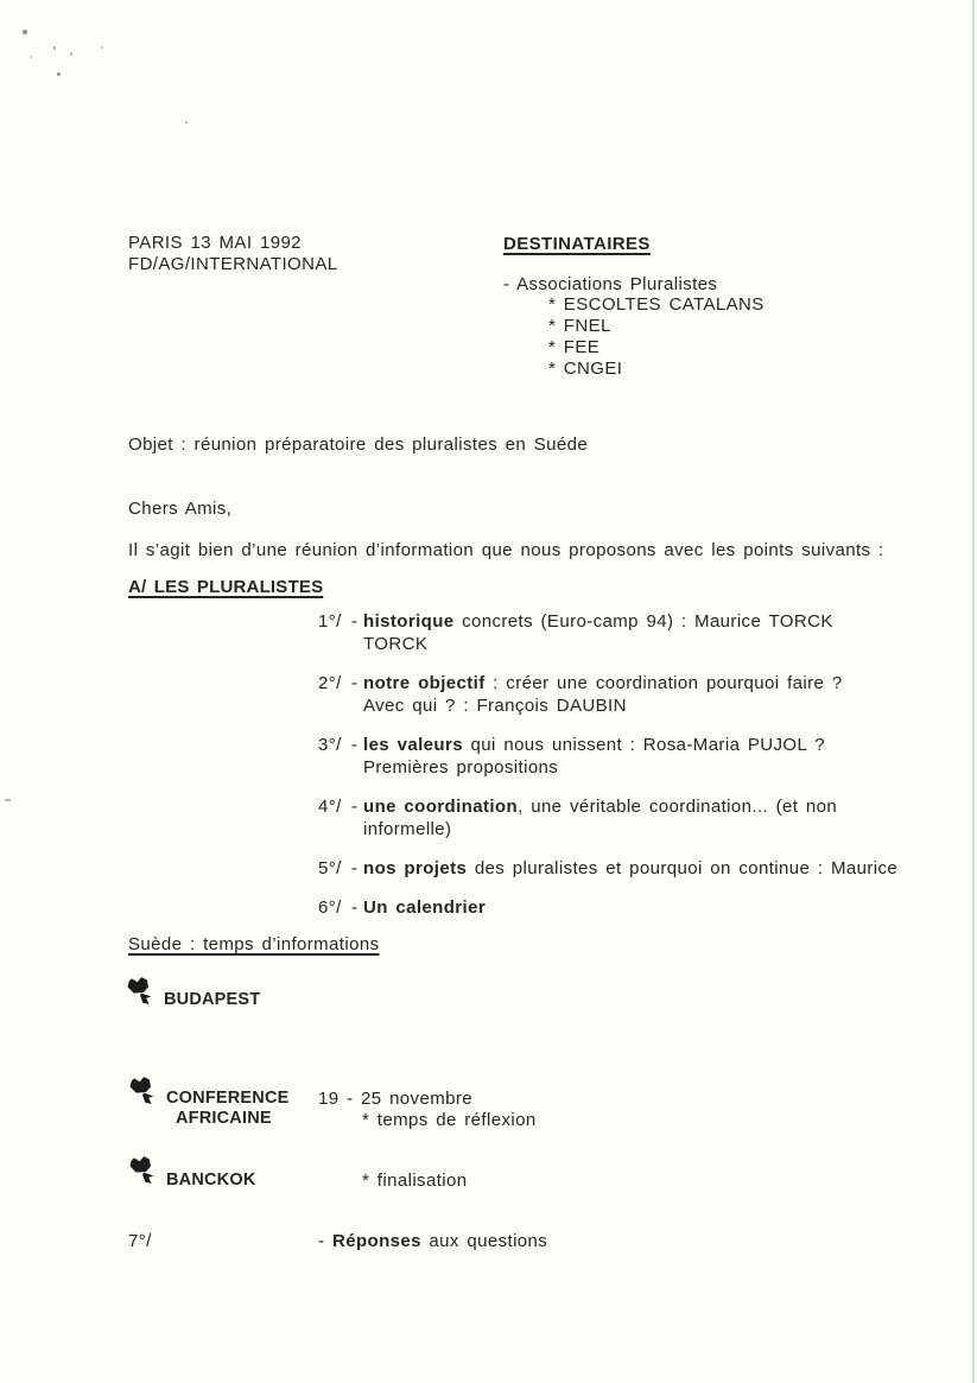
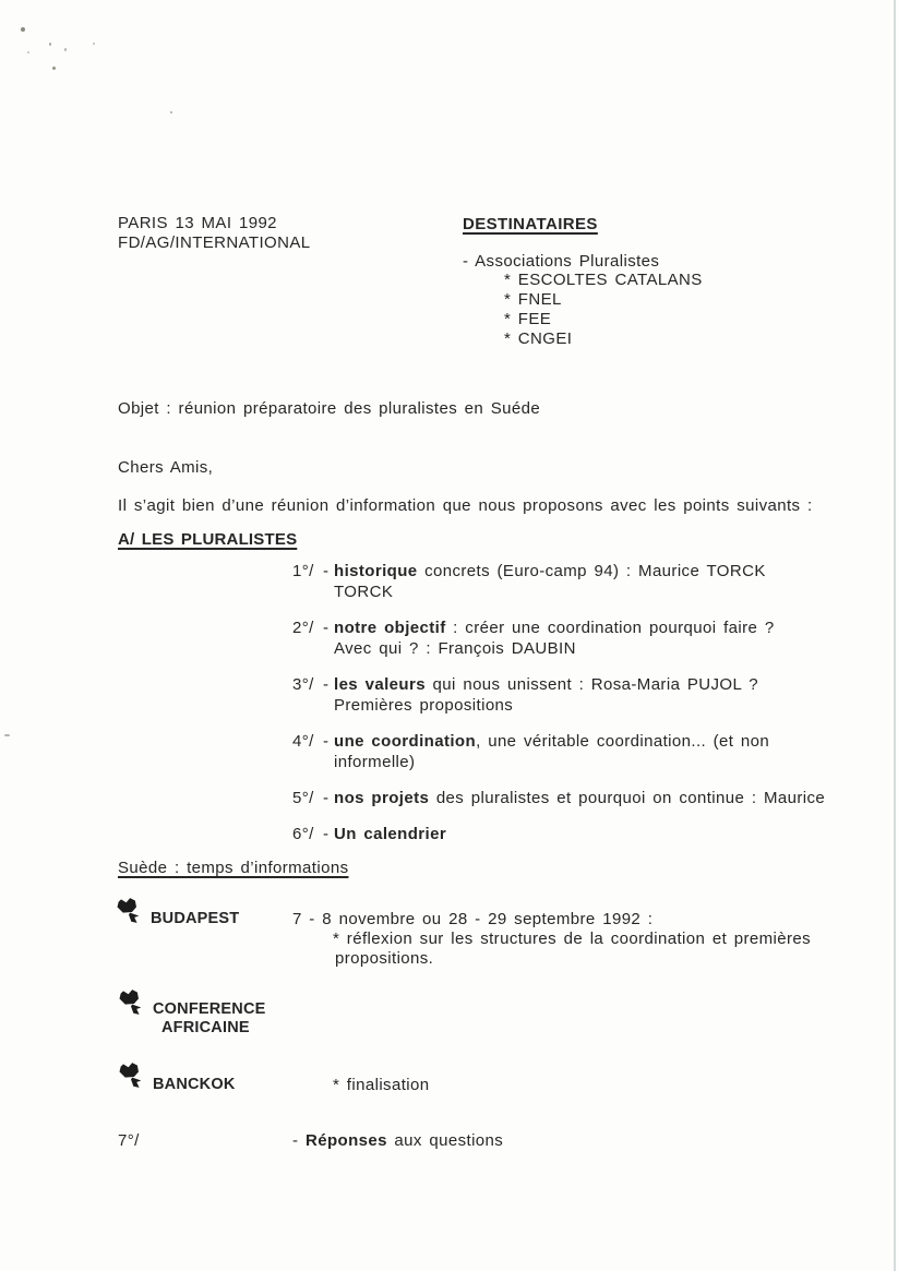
  PARIS 13 MAI 1992
  FD/AG/INTERNATIONAL
  DESTINATAIRES
  - Associations Pluralistes
  * ESCOLTES CATALANS
  * FNEL
  * FEE
  * CNGEI
  Objet : réunion préparatoire des pluralistes en Suéde
  Chers Amis,
  Il s’agit bien d’une réunion d’information que nous proposons avec les points suivants :
  A/ LES PLURALISTES
  1°/
  -
  historique concrets (Euro-camp 94) : Maurice TORCK
  TORCK
  2°/
  -
  notre objectif : créer une coordination pourquoi faire ?
  Avec qui ? : François DAUBIN
  3°/
  -
  les valeurs qui nous unissent : Rosa-Maria PUJOL ?
  Premières propositions
  4°/
  -
  une coordination, une véritable coordination... (et non
  informelle)
  5°/
  -
  nos projets des pluralistes et pourquoi on continue : Maurice
  6°/
  -
  Un calendrier
  Suède : temps d’informations
  BUDAPEST
+ 7 - 8 novembre ou 28 - 29 septembre 1992 :
+ * réflexion sur les structures de la coordination et premières
+ propositions.
  CONFERENCE
  AFRICAINE
- 19 - 25 novembre
- * temps de réflexion
  BANCKOK
  * finalisation
  7°/
  - Réponses aux questions
